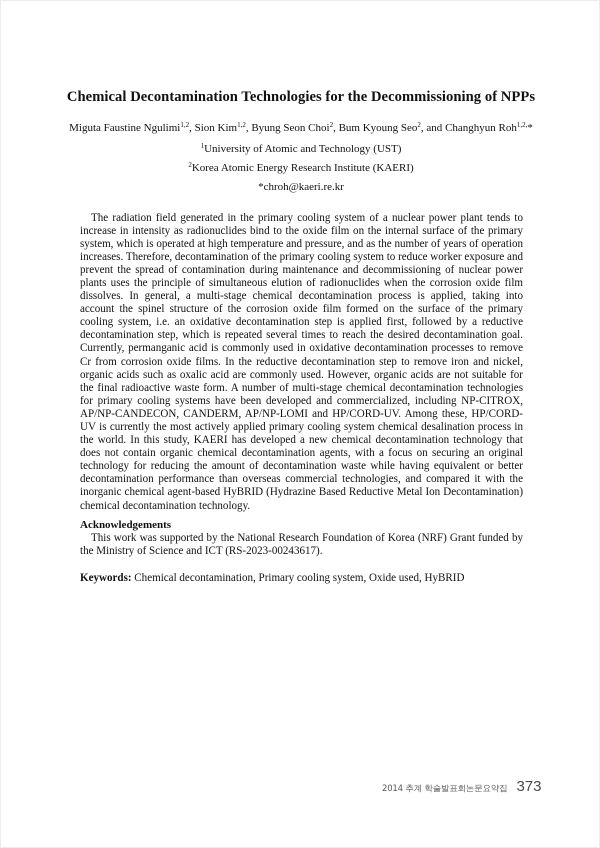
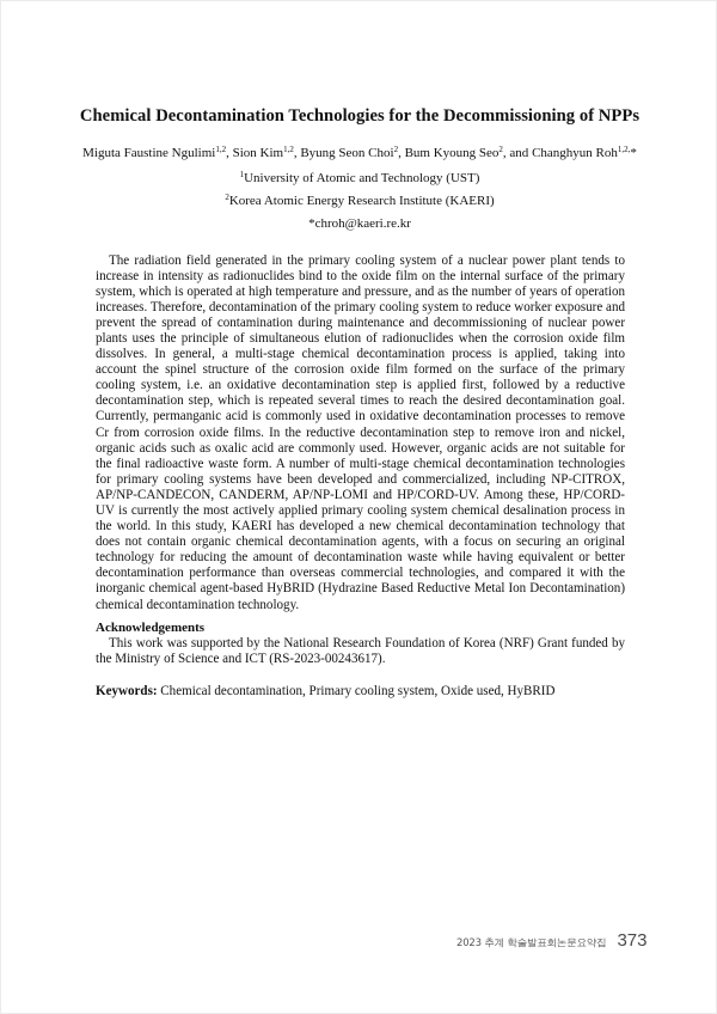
  Chemical Decontamination Technologies for the Decommissioning of NPPs
  Miguta Faustine Ngulimi1,2, Sion Kim1,2, Byung Seon Choi2, Bum Kyoung Seo2, and Changhyun Roh1,2,*
  1University of Atomic and Technology (UST)
  2Korea Atomic Energy Research Institute (KAERI)
  *chroh@kaeri.re.kr
  The radiation field generated in the primary cooling system of a nuclear power plant tends to increase in intensity as radionuclides bind to the oxide film on the internal surface of the primary system, which is operated at high temperature and pressure, and as the number of years of operation increases. Therefore, decontamination of the primary cooling system to reduce worker exposure and prevent the spread of contamination during maintenance and decommissioning of nuclear power plants uses the principle of simultaneous elution of radionuclides when the corrosion oxide film dissolves. In general, a multi-stage chemical decontamination process is applied, taking into account the spinel structure of the corrosion oxide film formed on the surface of the primary cooling system, i.e. an oxidative decontamination step is applied first, followed by a reductive decontamination step, which is repeated several times to reach the desired decontamination goal. Currently, permanganic acid is commonly used in oxidative decontamination processes to remove Cr from corrosion oxide films. In the reductive decontamination step to remove iron and nickel, organic acids such as oxalic acid are commonly used. However, organic acids are not suitable for the final radioactive waste form. A number of multi-stage chemical decontamination technologies for primary cooling systems have been developed and commercialized, including NP-CITROX, AP/NP-CANDECON, CANDERM, AP/NP-LOMI and HP/CORD-UV. Among these, HP/CORD-UV is currently the most actively applied primary cooling system chemical desalination process in the world. In this study, KAERI has developed a new chemical decontamination technology that does not contain organic chemical decontamination agents, with a focus on securing an original technology for reducing the amount of decontamination waste while having equivalent or better decontamination performance than overseas commercial technologies, and compared it with the inorganic chemical agent-based HyBRID (Hydrazine Based Reductive Metal Ion Decontamination) chemical decontamination technology.
  Acknowledgements
  This work was supported by the National Research Foundation of Korea (NRF) Grant funded by the Ministry of Science and ICT (RS-2023-00243617).
  Keywords: Chemical decontamination, Primary cooling system, Oxide used, HyBRID
- 2014 추계 학술발표회논문요약집
+ 2023 추계 학술발표회논문요약집
  373
